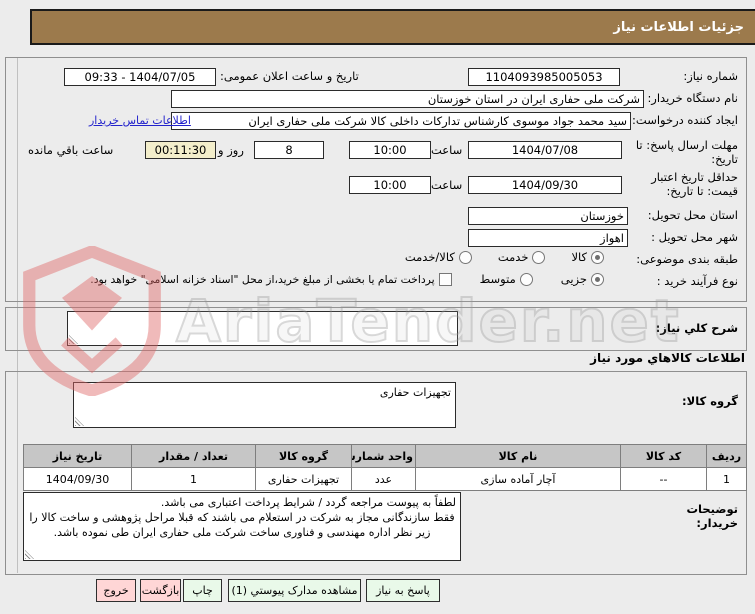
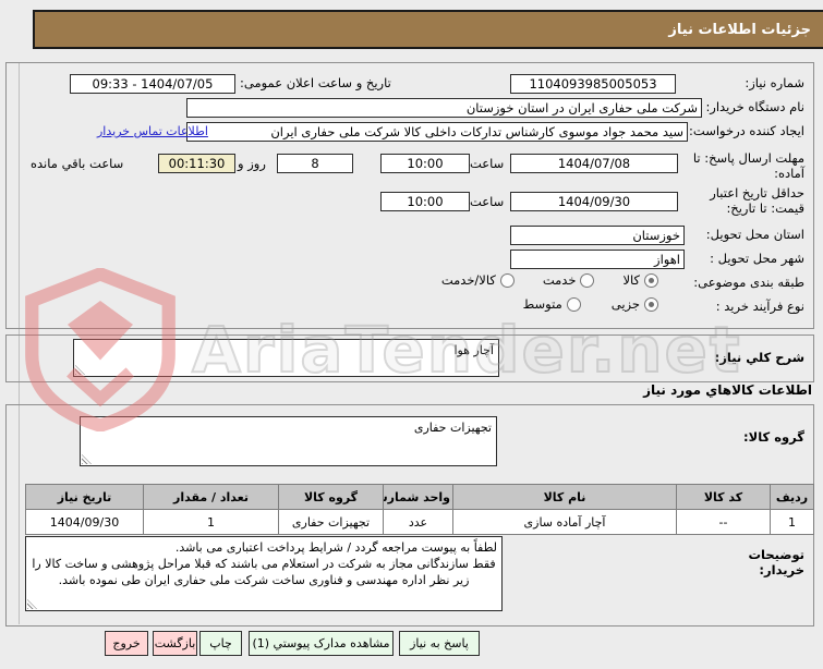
  جزئیات اطلاعات نیاز
  شماره نیاز:
  1104093985005053
  تاریخ و ساعت اعلان عمومی:
  1404/07/05 - 09:33
  نام دستگاه خریدار:
  شرکت ملی حفاری ایران در استان خوزستان
  ایجاد کننده درخواست:
  سید محمد جواد موسوی کارشناس تدارکات داخلی کالا شرکت ملی حفاری ایران
  اطلاعات تماس خریدار
- مهلت ارسال پاسخ: تا تاریخ:
+ مهلت ارسال پاسخ: تا آماده:
  1404/07/08
  ساعت
  10:00
  8
  روز و
  00:11:30
  ساعت باقي مانده
  حداقل تاریخ اعتبار قیمت: تا تاریخ:
  1404/09/30
  ساعت
  10:00
  استان محل تحویل:
  خوزستان
  شهر محل تحویل :
  اهواز
  طبقه بندی موضوعی:
  کالا
  خدمت
  کالا/خدمت
  نوع فرآیند خرید :
  جزیی
  متوسط
- پرداخت تمام یا بخشی از مبلغ خرید،از محل "اسناد خزانه اسلامی" خواهد بود.
  شرح کلي نیاز:
+ آچار هوا
  اطلاعات کالاهاي مورد نیاز
  گروه کالا:
  تجهیزات حفاری
  ردیف	کد کالا	نام کالا	واحد شمار	گروه کالا	تعداد / مقدار	تاریخ نیاز
  1	--	آچار آماده سازی	عدد	تجهیزات حفاری	1	1404/09/30
  توضیحات خریدار:
  لطفاً به پیوست مراجعه گردد / شرایط پرداخت اعتباری می باشد.
  فقط سازندگانی مجاز به شرکت در استعلام می باشند که قبلا مراحل پژوهشی و ساخت کالا را زیر نظر اداره مهندسی و فناوری ساخت شرکت ملی حفاری ایران طی نموده باشد.
  خروج
  بازگشت
  چاپ
  مشاهده مدارک پیوستي (1)
  پاسخ به نیاز
  AriaTender.net
